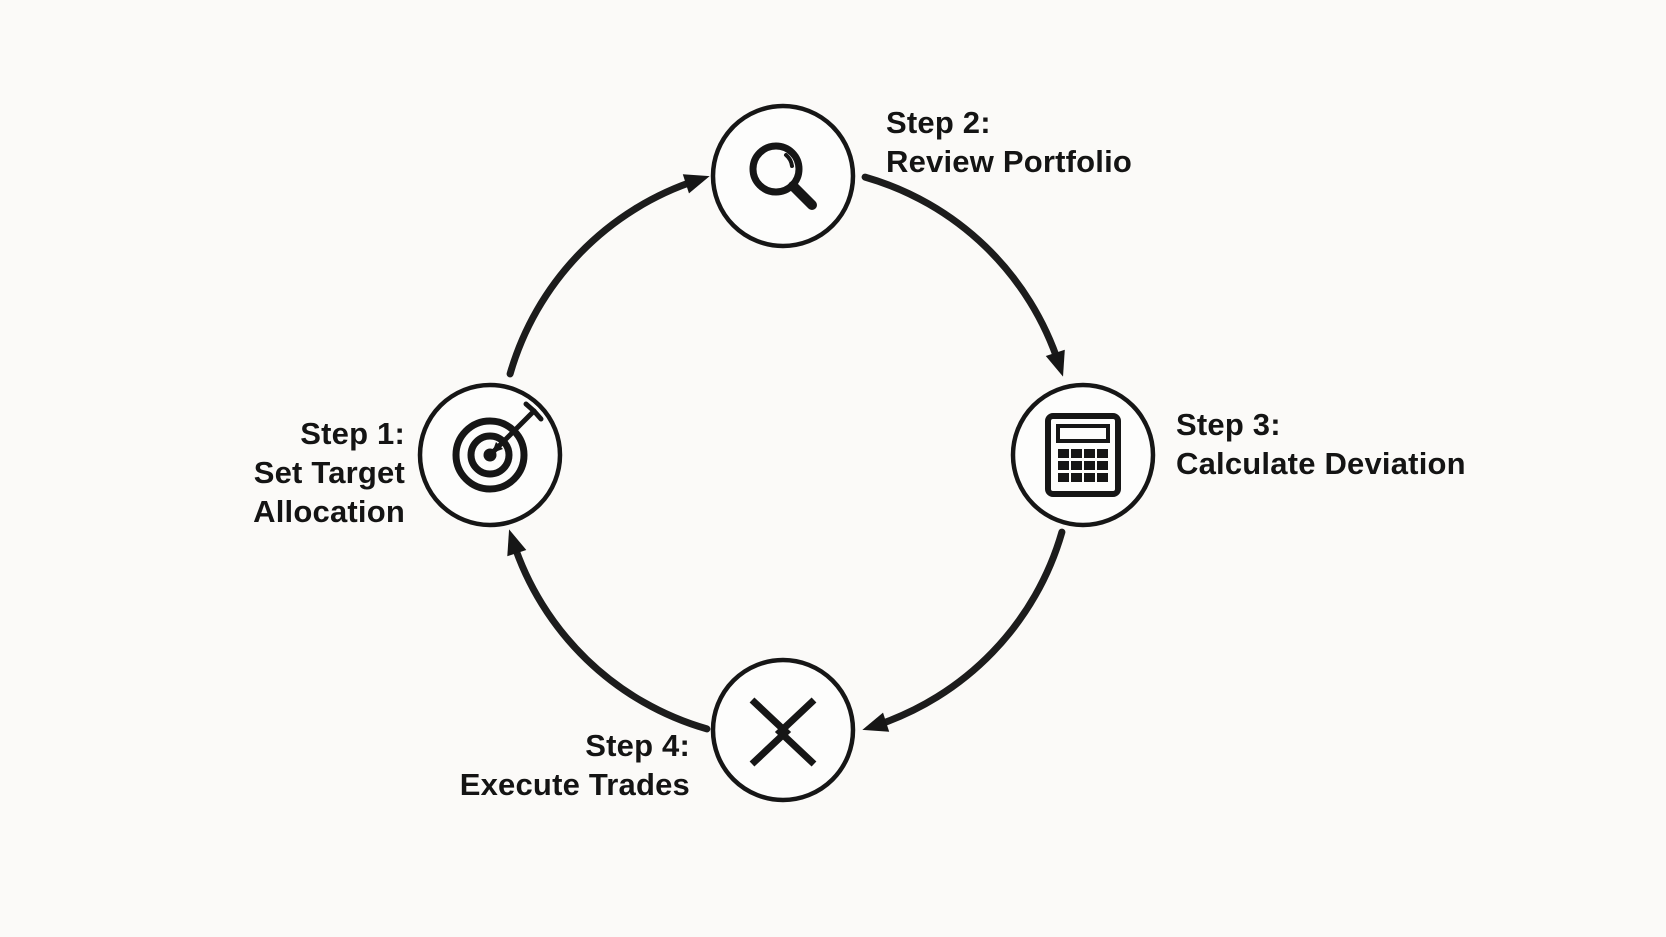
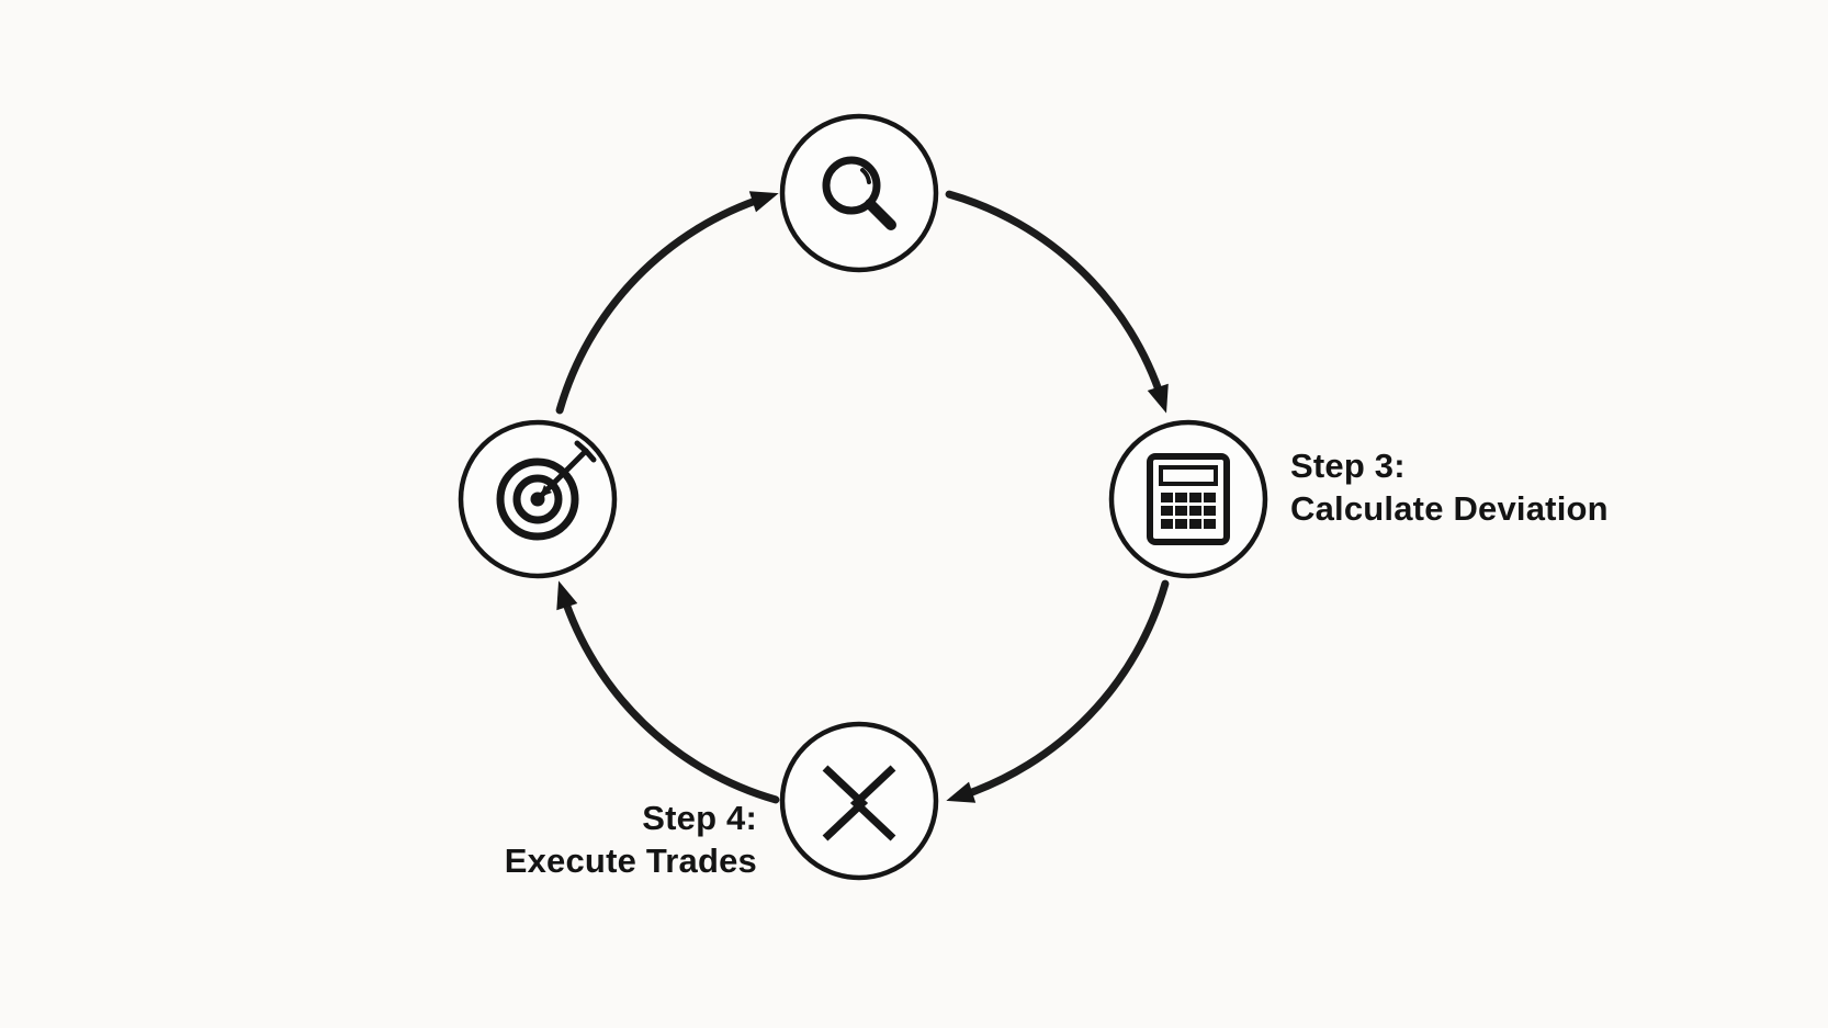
- Step 1:
- Set Target
- Allocation
- Step 2:
- Review Portfolio
  Step 3:
  Calculate Deviation
  Step 4:
  Execute Trades
